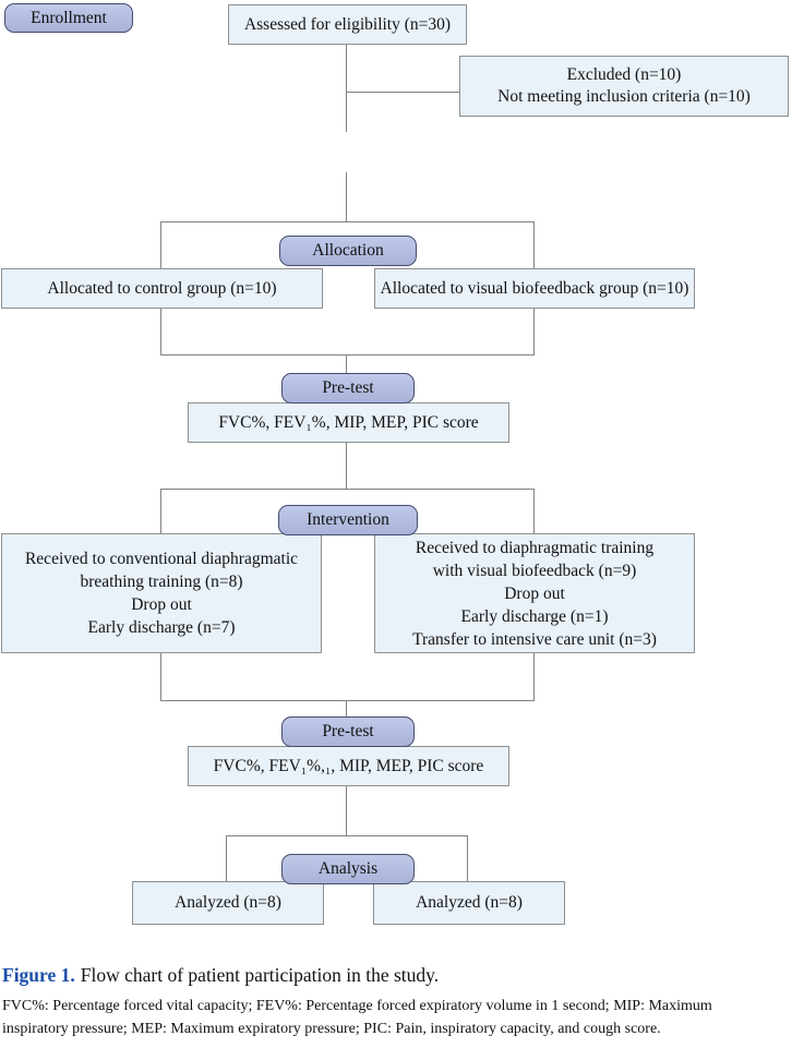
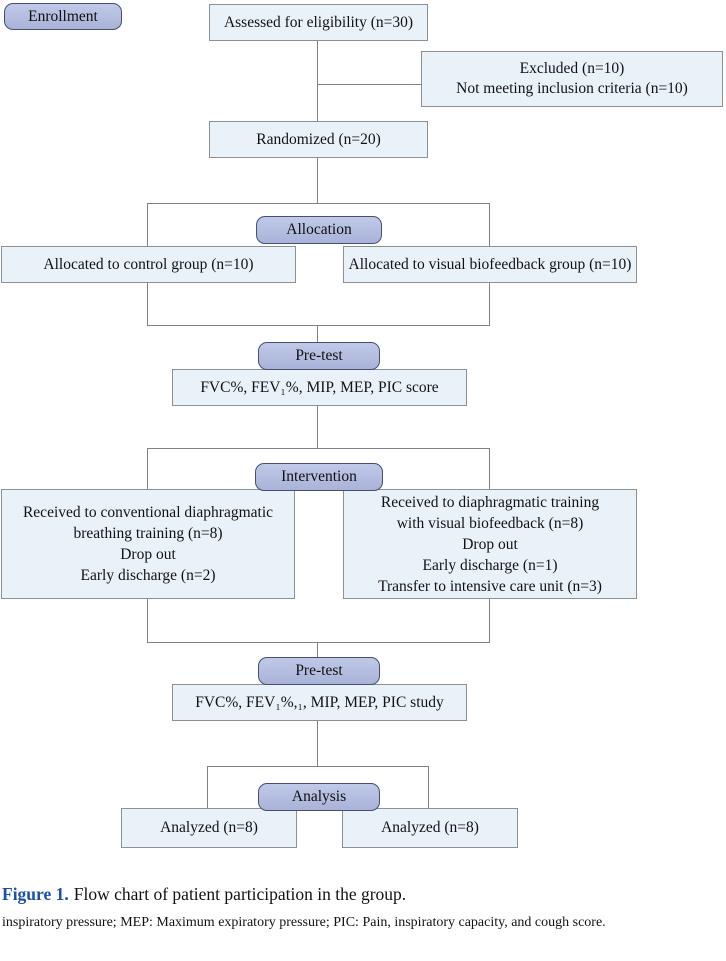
  Enrollment
  Allocation
  Pre-test
  Intervention
  Pre-test
  Analysis
  Assessed for eligibility (n=30)
  Excluded (n=10)
  Not meeting inclusion criteria (n=10)
+ Randomized (n=20)
  Allocated to control group (n=10)
  Allocated to visual biofeedback group (n=10)
  FVC%, FEV₁%, MIP, MEP, PIC score
  Received to conventional diaphragmatic
  breathing training (n=8)
  Drop out
- Early discharge (n=7)
+ Early discharge (n=2)
  Received to diaphragmatic training
- with visual biofeedback (n=9)
+ with visual biofeedback (n=8)
  Drop out
  Early discharge (n=1)
  Transfer to intensive care unit (n=3)
- FVC%, FEV₁%,₁, MIP, MEP, PIC score
+ FVC%, FEV₁%,₁, MIP, MEP, PIC study
  Analyzed (n=8)
  Analyzed (n=8)
- Figure 1. Flow chart of patient participation in the study.
+ Figure 1. Flow chart of patient participation in the group.
- FVC%: Percentage forced vital capacity; FEV%: Percentage forced expiratory volume in 1 second; MIP: Maximum
  inspiratory pressure; MEP: Maximum expiratory pressure; PIC: Pain, inspiratory capacity, and cough score.
